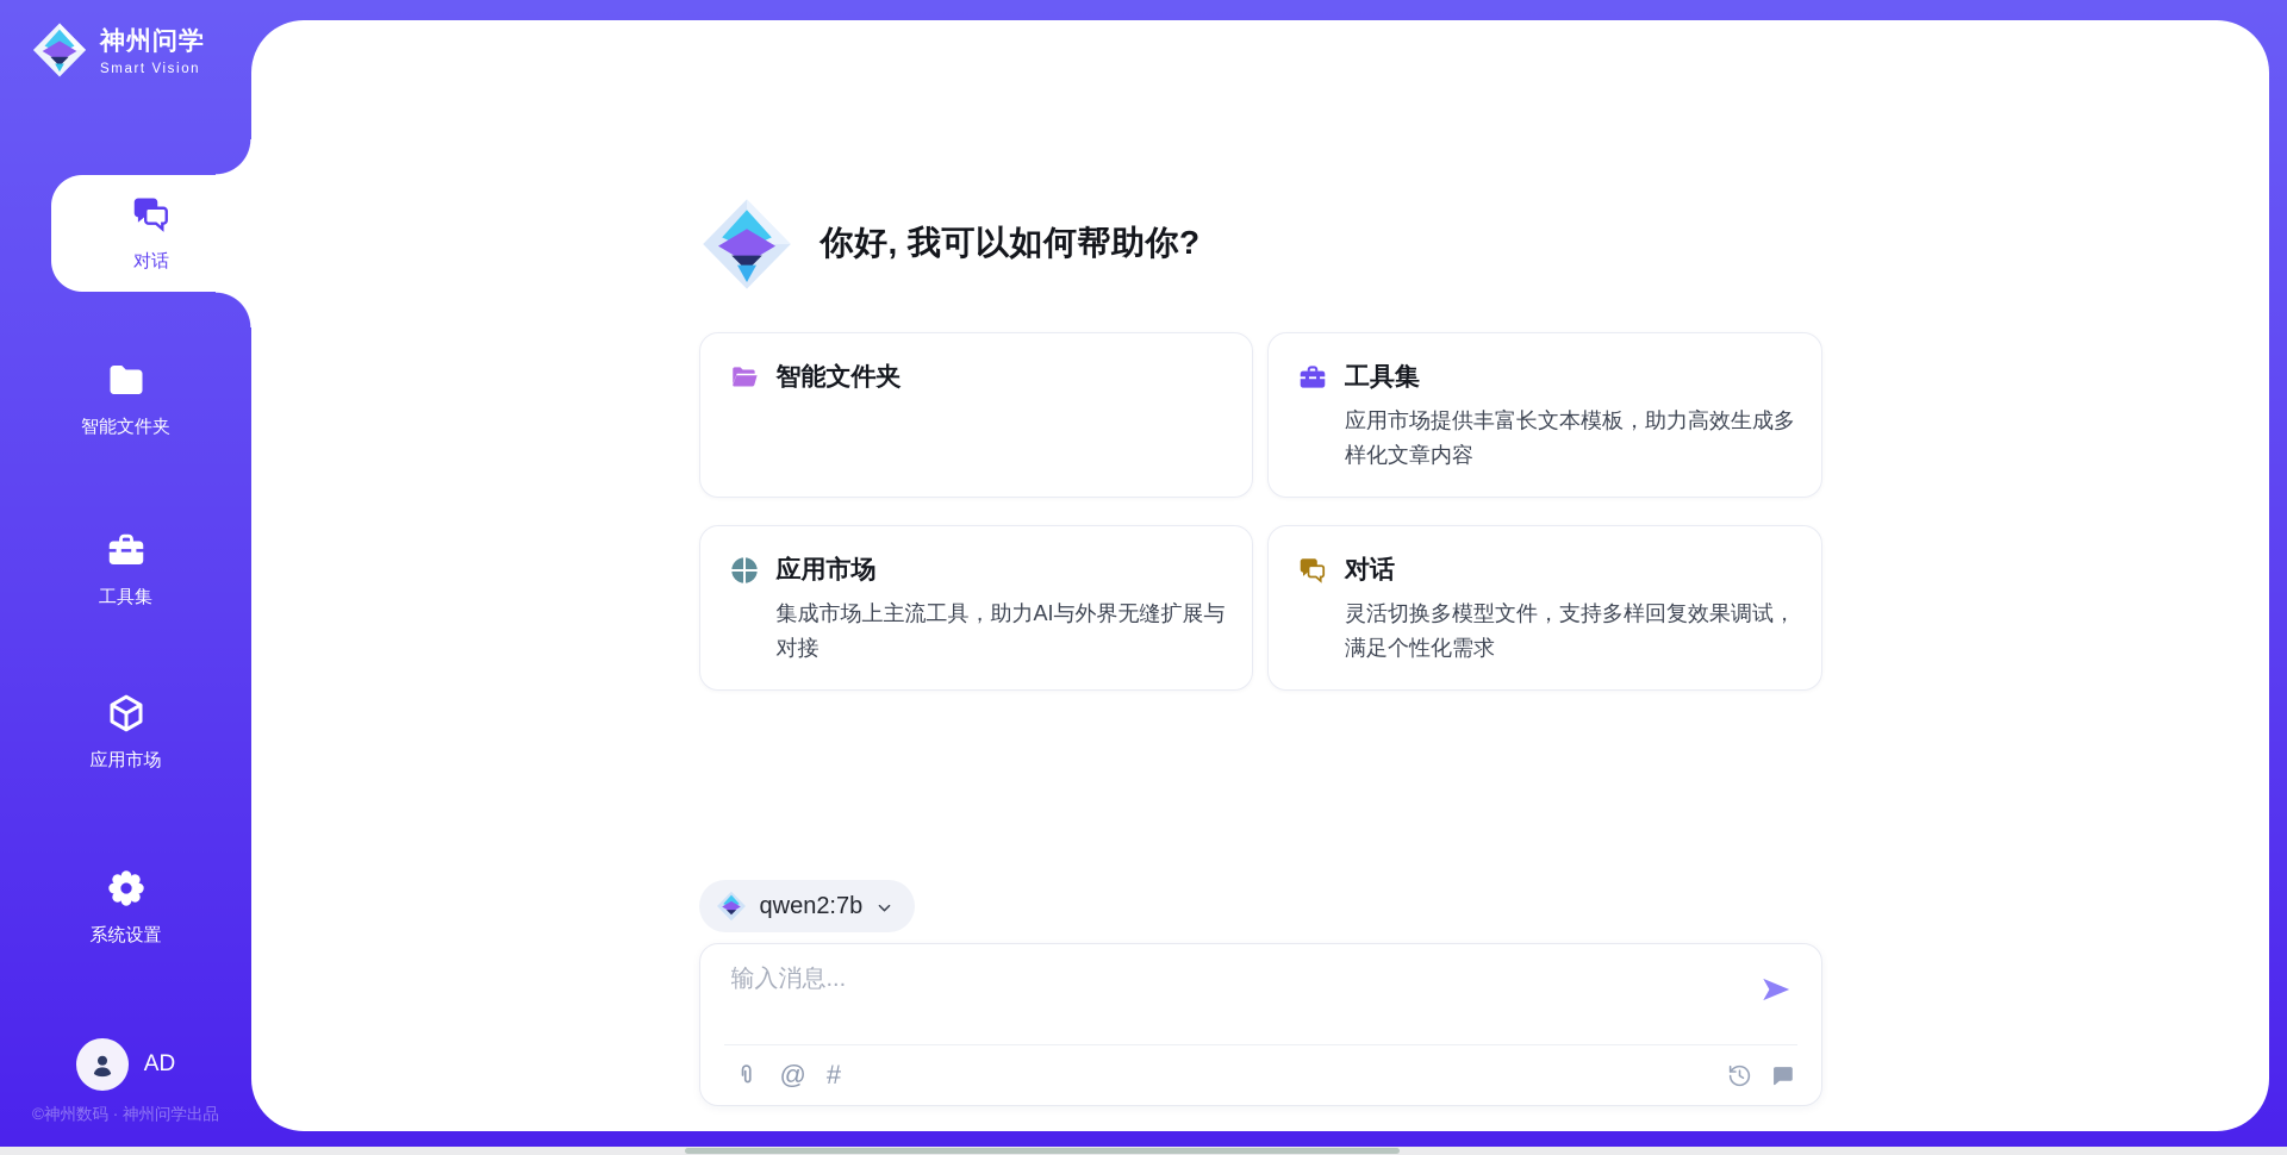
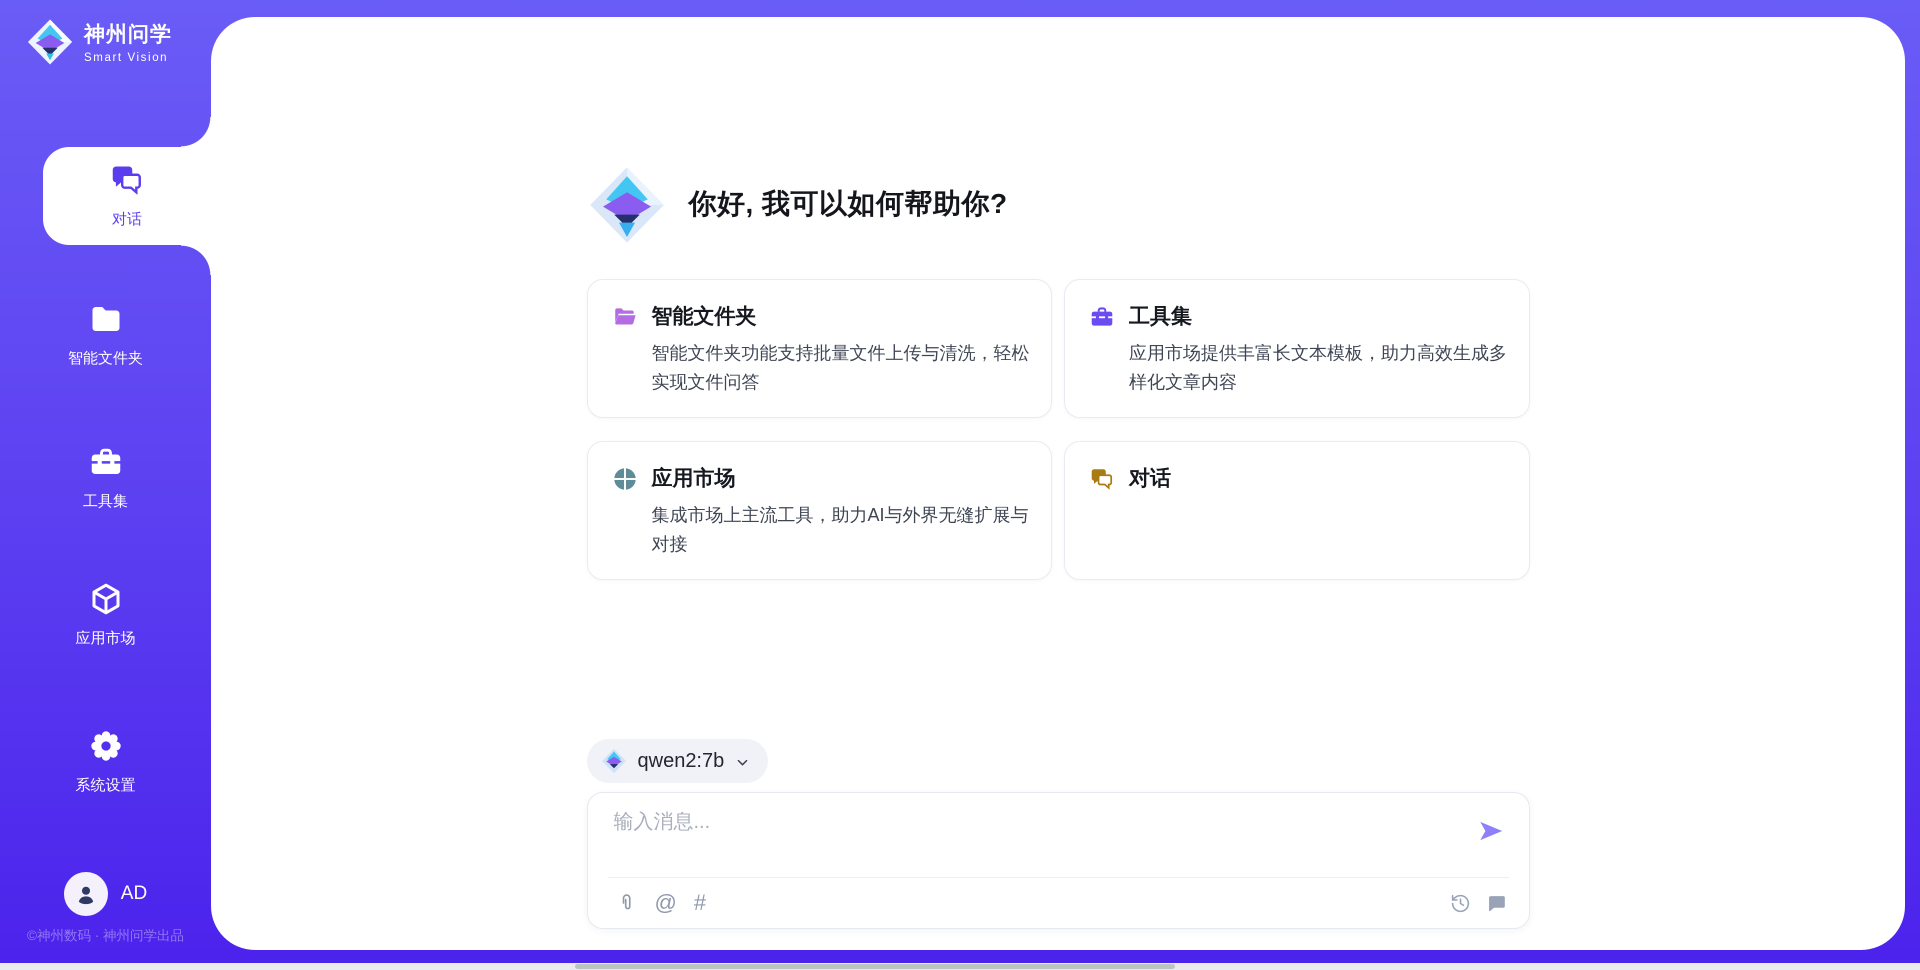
  神州问学
  Smart Vision
  对话
  智能文件夹
  工具集
  应用市场
  系统设置
  AD
  ©神州数码 · 神州问学出品
  你好, 我可以如何帮助你?
  智能文件夹
+ 智能文件夹功能支持批量文件上传与清洗，轻松实现文件问答
  工具集
  应用市场提供丰富长文本模板，助力高效生成多样化文章内容
  应用市场
  集成市场上主流工具，助力AI与外界无缝扩展与对接
  对话
- 灵活切换多模型文件，支持多样回复效果调试，满足个性化需求
  qwen2:7b
  输入消息...
  @
  #
